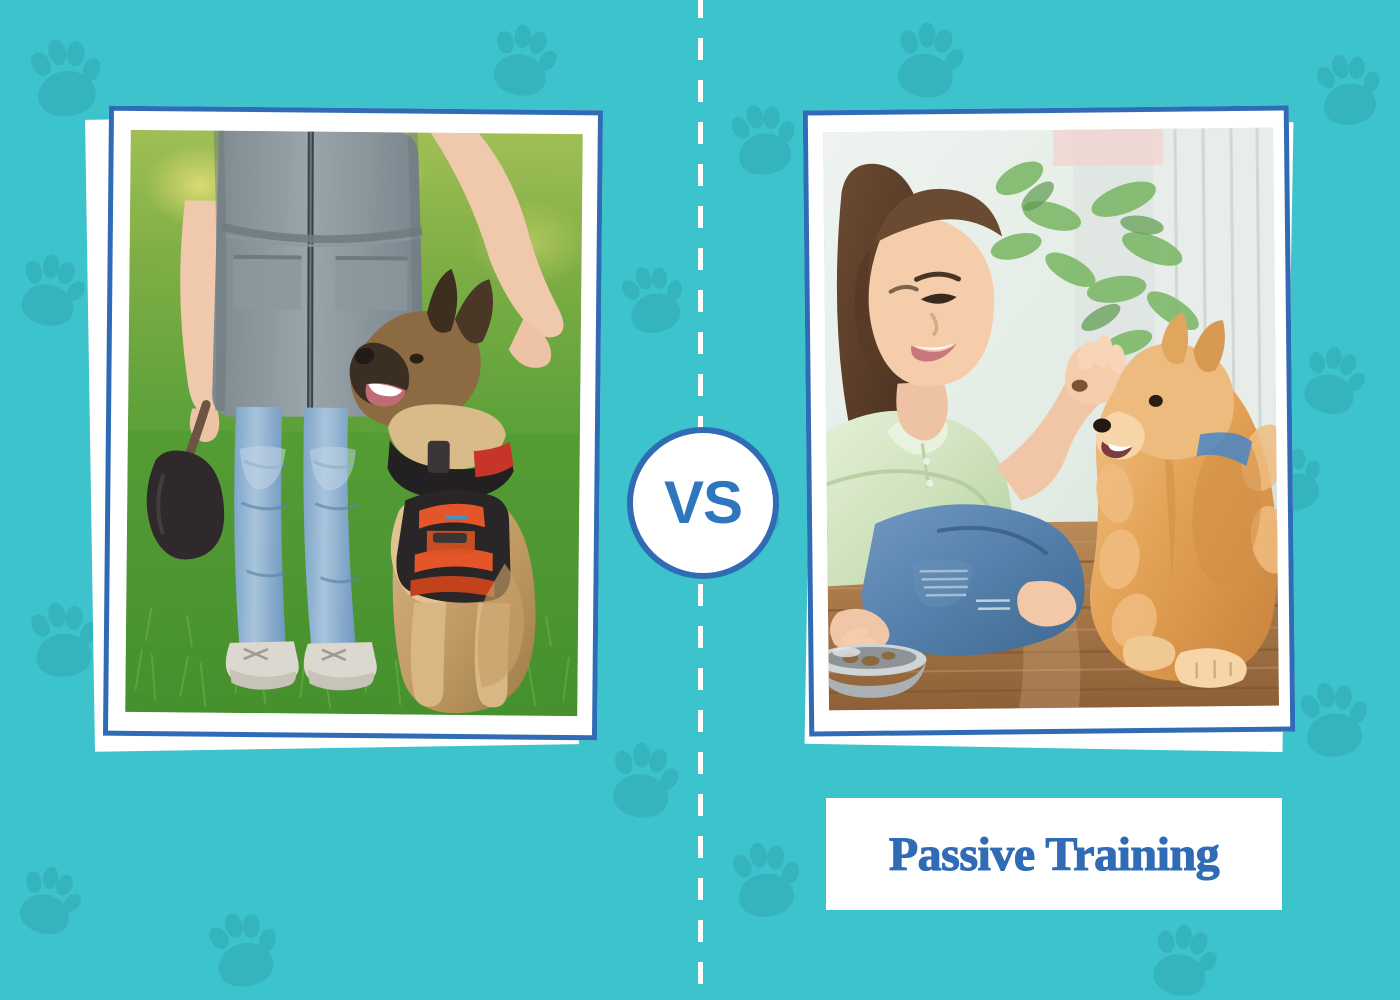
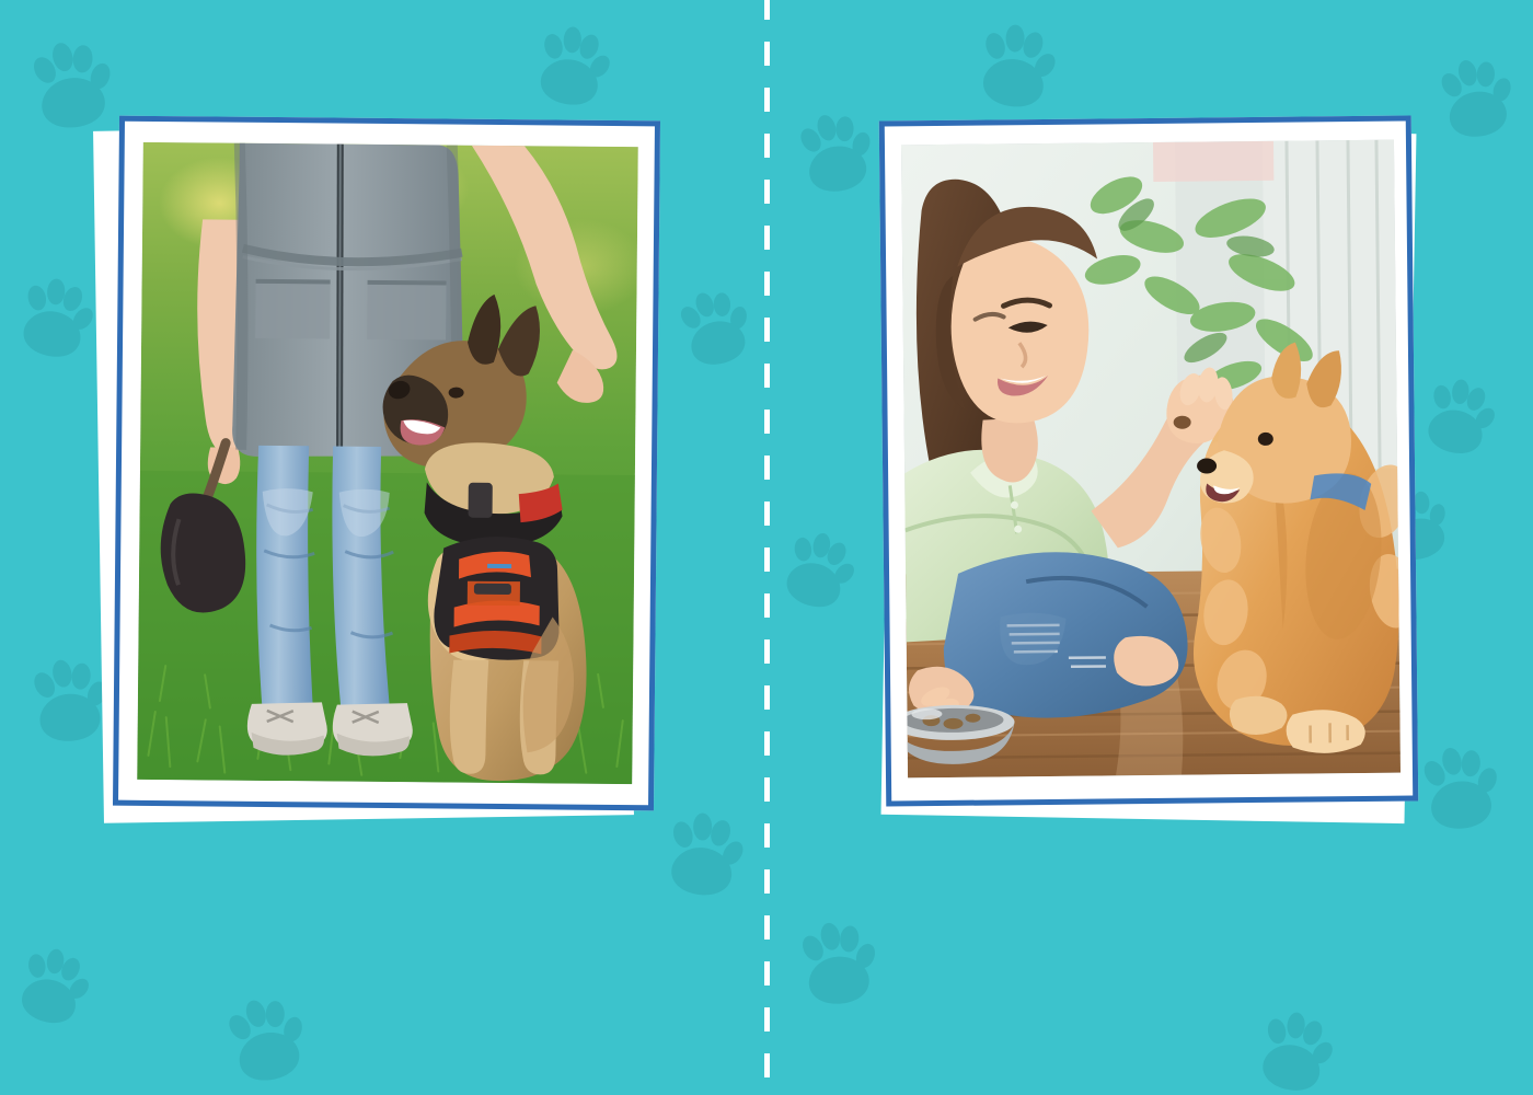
- VS
- Passive Training
